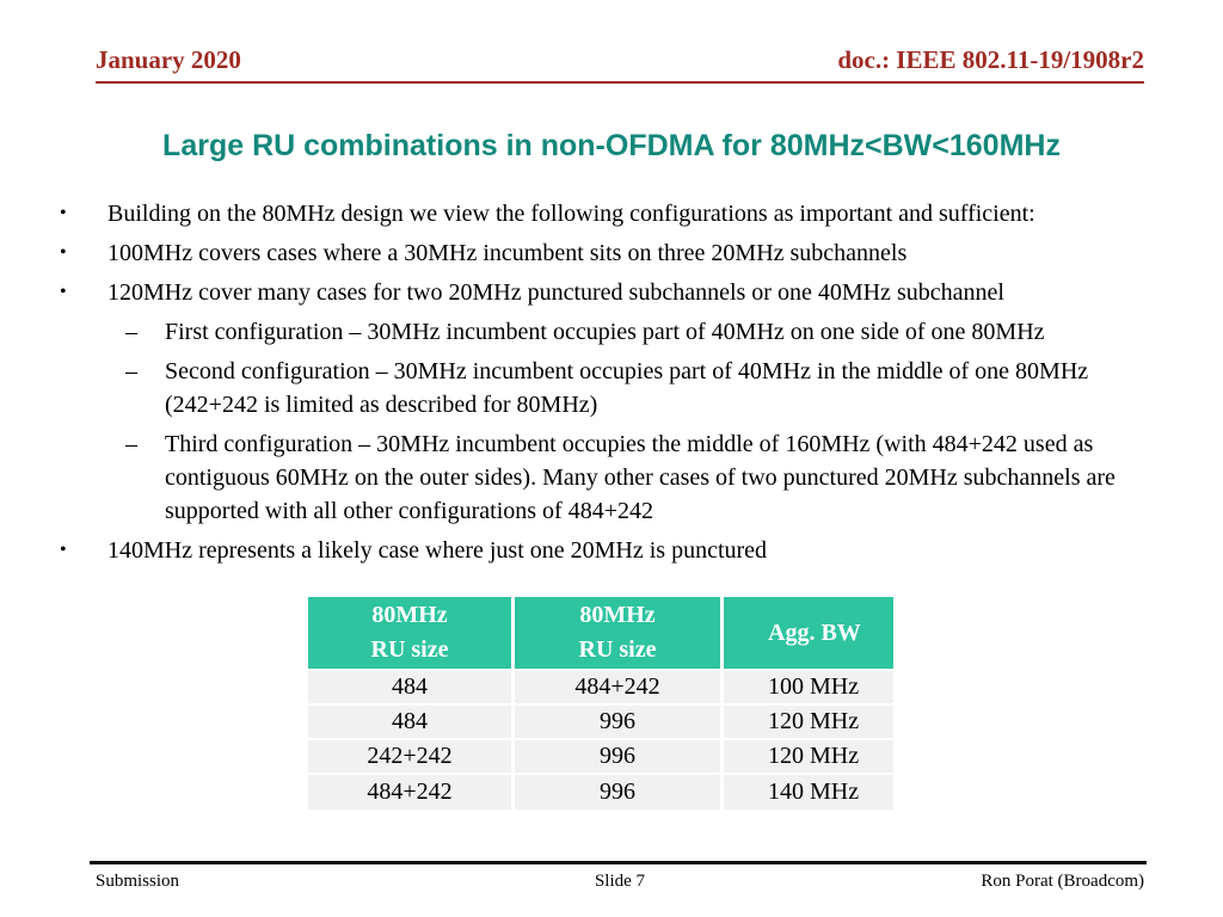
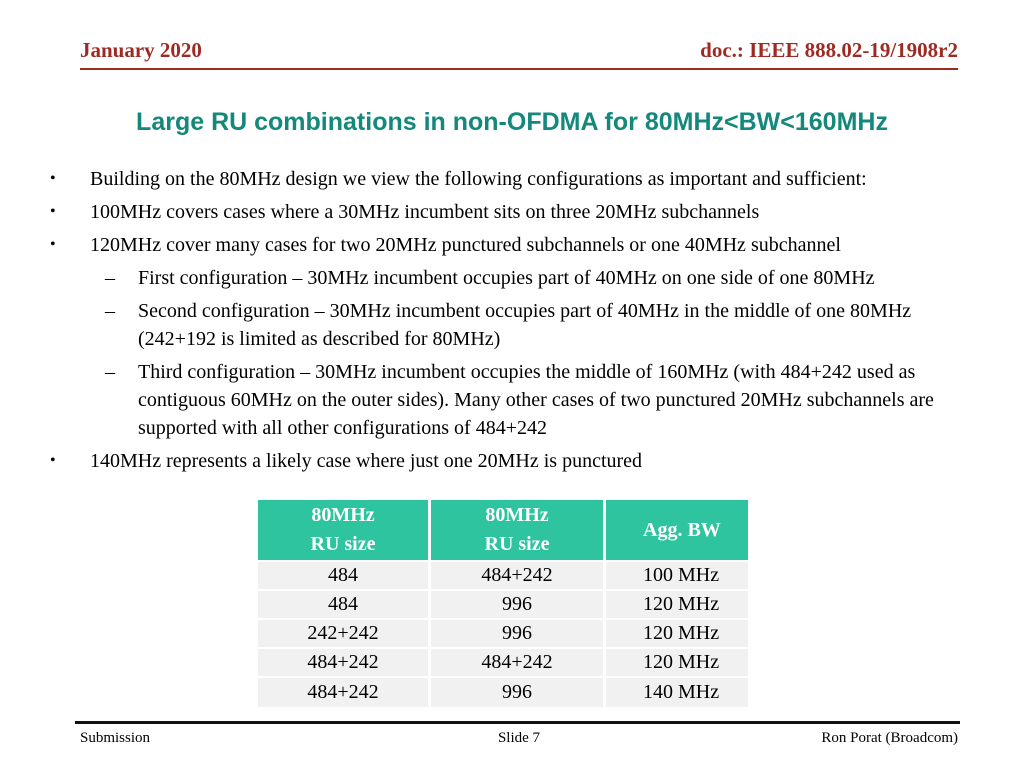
  January 2020
- doc.: IEEE 802.11-19/1908r2
+ doc.: IEEE 888.02-19/1908r2
  Large RU combinations in non-OFDMA for 80MHz<BW<160MHz
  •
  Building on the 80MHz design we view the following configurations as important and sufficient:
  •
  100MHz covers cases where a 30MHz incumbent sits on three 20MHz subchannels
  •
  120MHz cover many cases for two 20MHz punctured subchannels or one 40MHz subchannel
  –
  First configuration – 30MHz incumbent occupies part of 40MHz on one side of one 80MHz
  –
- Second configuration – 30MHz incumbent occupies part of 40MHz in the middle of one 80MHz (242+242 is limited as described for 80MHz)
+ Second configuration – 30MHz incumbent occupies part of 40MHz in the middle of one 80MHz (242+192 is limited as described for 80MHz)
  –
  Third configuration – 30MHz incumbent occupies the middle of 160MHz (with 484+242 used as contiguous 60MHz on the outer sides). Many other cases of two punctured 20MHz subchannels are supported with all other configurations of 484+242
  •
  140MHz represents a likely case where just one 20MHz is punctured
  80MHz RU size	80MHz RU size	Agg. BW
  484	484+242	100 MHz
  484	996	120 MHz
  242+242	996	120 MHz
+ 484+242	484+242	120 MHz
  484+242	996	140 MHz
  Submission
  Slide 7
  Ron Porat (Broadcom)
